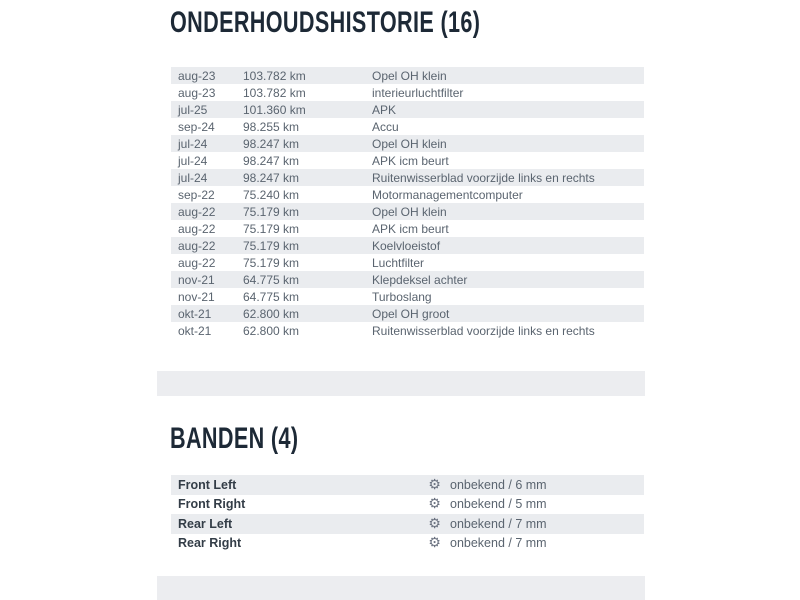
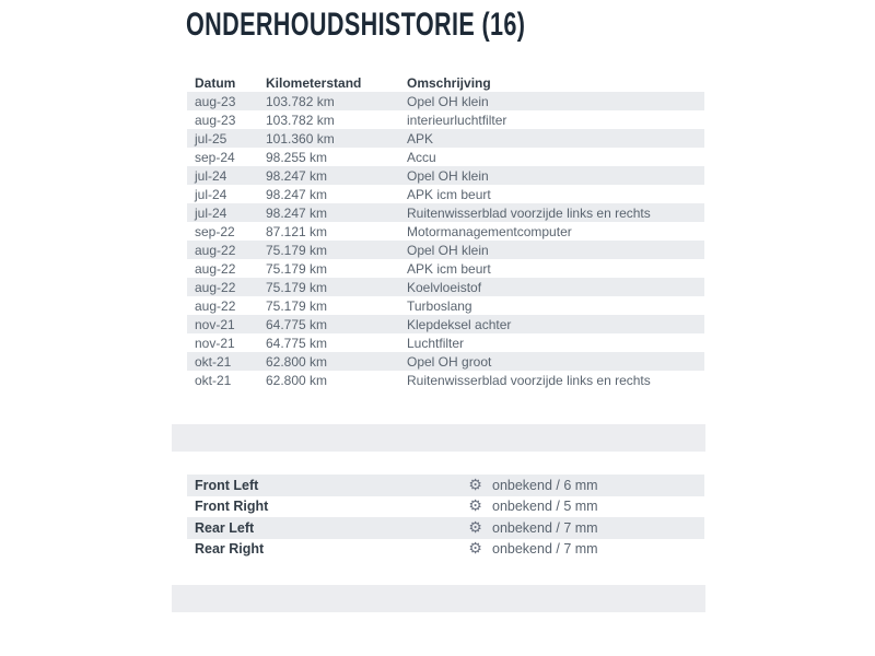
  ONDERHOUDSHISTORIE (16)
+ Datum
+ Kilometerstand
+ Omschrijving
  aug-23
  103.782 km
  Opel OH klein
  aug-23
  103.782 km
  interieurluchtfilter
  jul-25
  101.360 km
  APK
  sep-24
  98.255 km
  Accu
  jul-24
  98.247 km
  Opel OH klein
  jul-24
  98.247 km
  APK icm beurt
  jul-24
  98.247 km
  Ruitenwisserblad voorzijde links en rechts
  sep-22
- 75.240 km
+ 87.121 km
  Motormanagementcomputer
  aug-22
  75.179 km
  Opel OH klein
  aug-22
  75.179 km
  APK icm beurt
  aug-22
  75.179 km
  Koelvloeistof
  aug-22
  75.179 km
- Luchtfilter
+ Turboslang
  nov-21
  64.775 km
  Klepdeksel achter
  nov-21
  64.775 km
- Turboslang
+ Luchtfilter
  okt-21
  62.800 km
  Opel OH groot
  okt-21
  62.800 km
  Ruitenwisserblad voorzijde links en rechts
- BANDEN (4)
  Front Left
  ⚙
  onbekend / 6 mm
  Front Right
  ⚙
  onbekend / 5 mm
  Rear Left
  ⚙
  onbekend / 7 mm
  Rear Right
  ⚙
  onbekend / 7 mm
